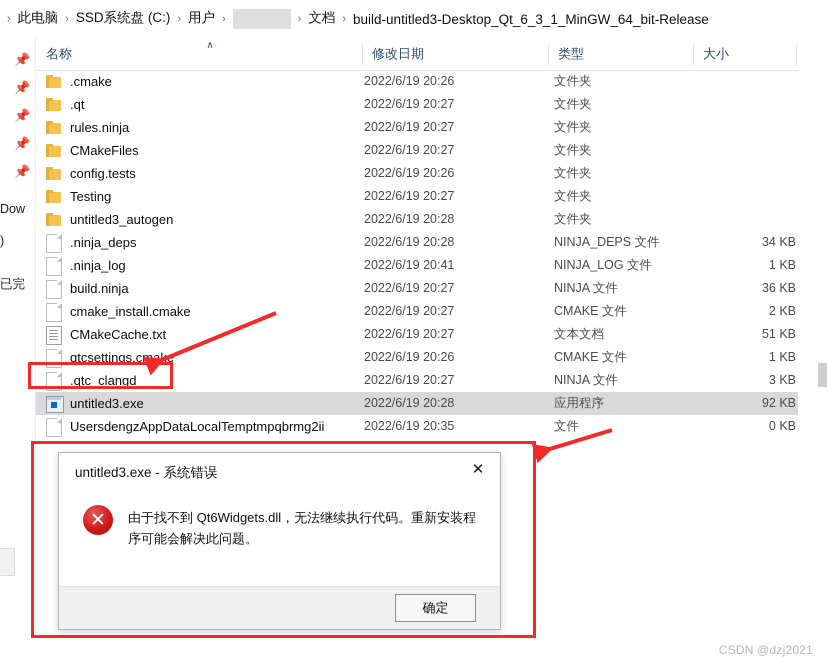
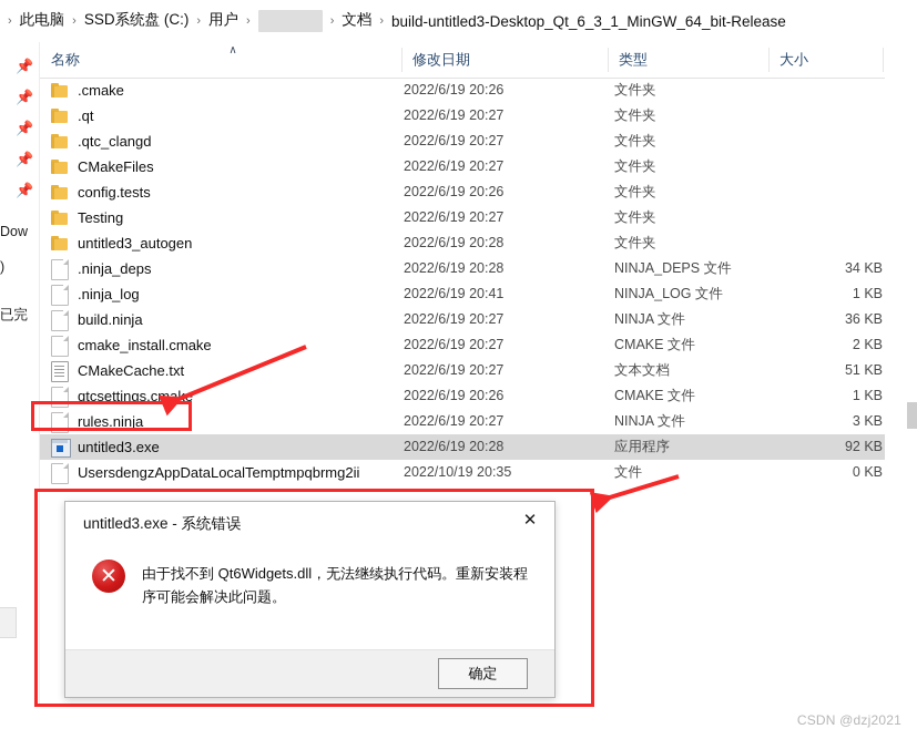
  ›
  此电脑
  ›
  SSD系统盘 (C:)
  ›
  用户
  ›
  ›
  文档
  ›
  build-untitled3-Desktop_Qt_6_3_1_MinGW_64_bit-Release
  📌
  📌
  📌
  📌
  📌
  Dow
  )
  已完
  名称
  ∧
  修改日期
  类型
  大小
  .cmake
  2022/6/19 20:26
  文件夹
  .qt
  2022/6/19 20:27
  文件夹
- rules.ninja
+ .qtc_clangd
  2022/6/19 20:27
  文件夹
  CMakeFiles
  2022/6/19 20:27
  文件夹
  config.tests
  2022/6/19 20:26
  文件夹
  Testing
  2022/6/19 20:27
  文件夹
  untitled3_autogen
  2022/6/19 20:28
  文件夹
  .ninja_deps
  2022/6/19 20:28
  NINJA_DEPS 文件
  34 KB
  .ninja_log
  2022/6/19 20:41
  NINJA_LOG 文件
  1 KB
  build.ninja
  2022/6/19 20:27
  NINJA 文件
  36 KB
  cmake_install.cmake
  2022/6/19 20:27
  CMAKE 文件
  2 KB
  CMakeCache.txt
  2022/6/19 20:27
  文本文档
  51 KB
  qtcsettings.cma
  2022/6/19 20:26
  CMAKE 文件
  1 KB
- .qtc_clangd
+ rules.ninja
  2022/6/19 20:27
  NINJA 文件
  3 KB
  untitled3.exe
  2022/6/19 20:28
  应用程序
  92 KB
  UsersdengzAppDataLocalTemptmpqbrmg2ii
- 2022/6/19 20:35
+ 2022/10/19 20:35
  文件
  0 KB
  untitled3.exe - 系统错误
  ✕
  ✕
  由于找不到 Qt6Widgets.dll，无法继续执行代码。重新安装程序可能会解决此问题。
  确定
  CSDN @dzj2021
